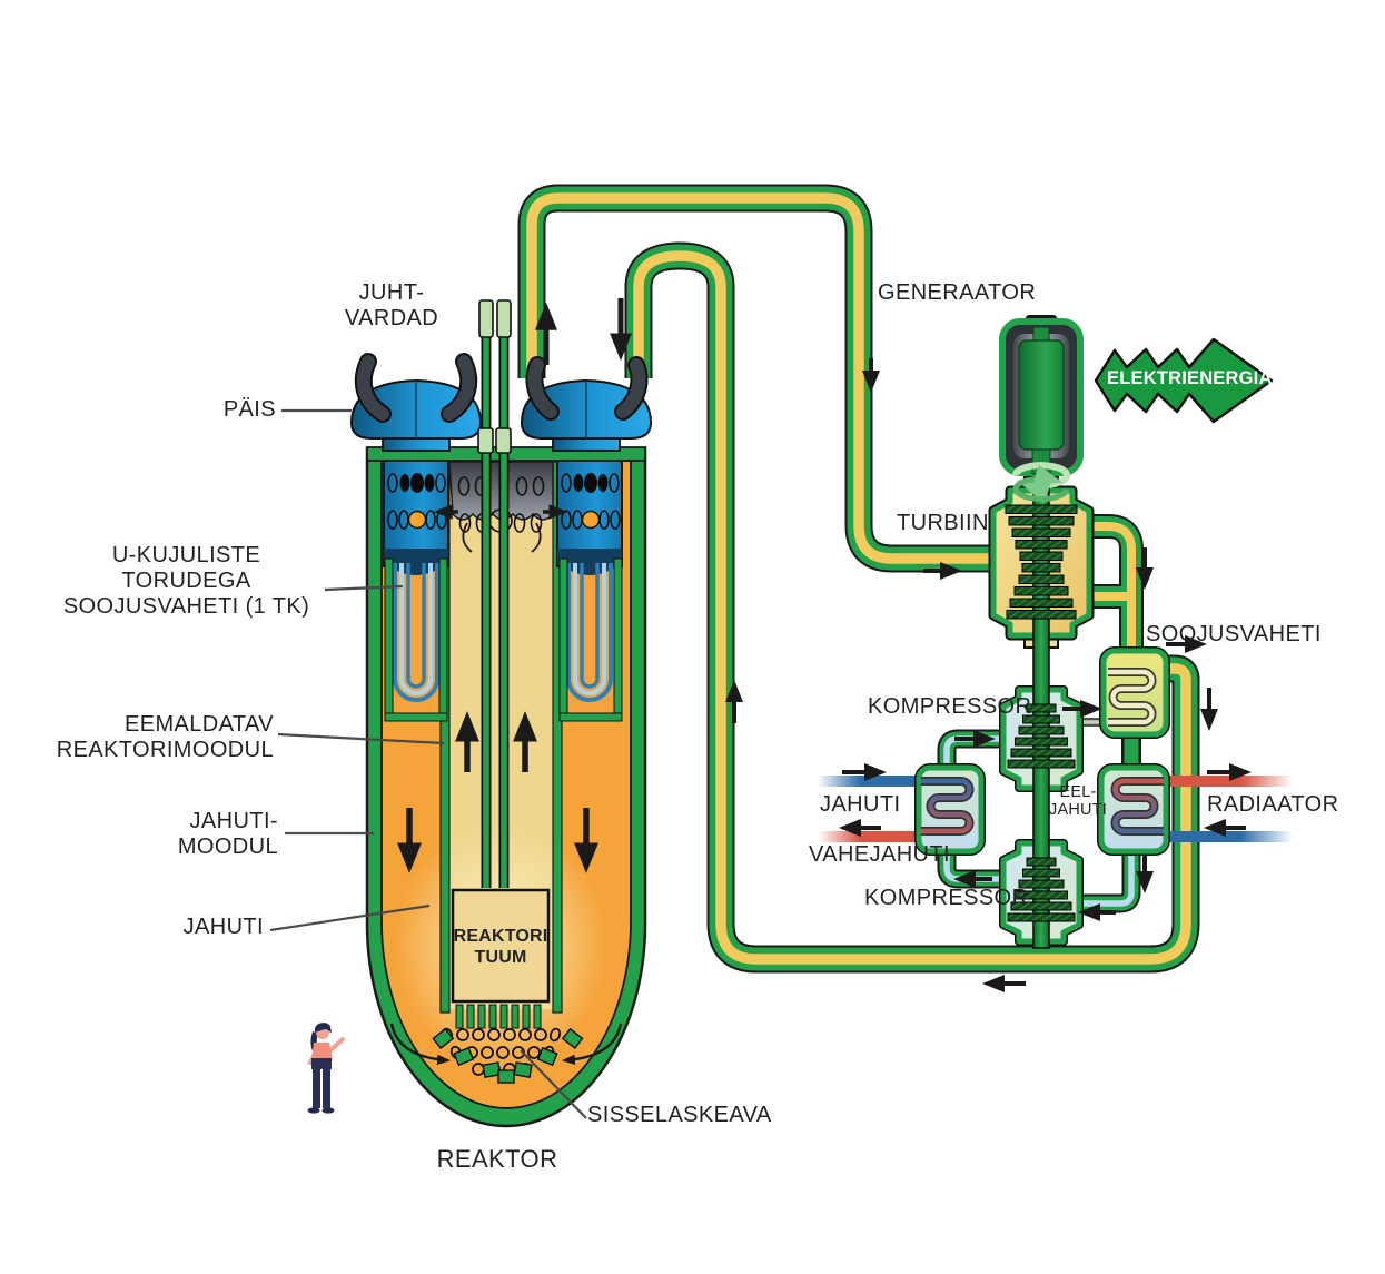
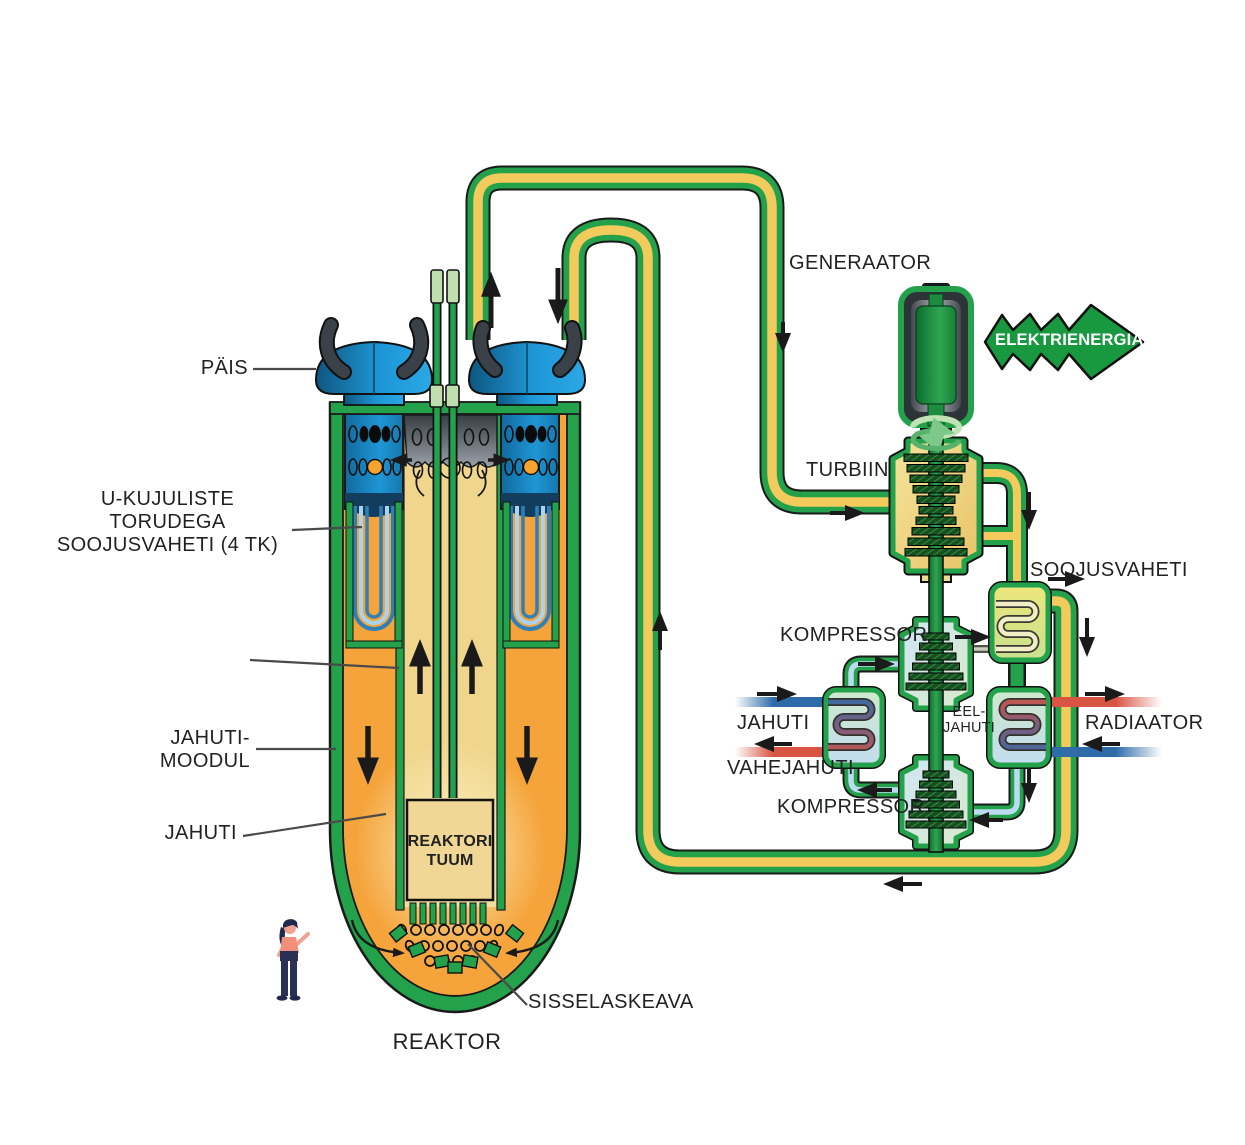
- JUHT-
- VARDAD
  PÄIS
  U-KUJULISTE
  TORUDEGA
- SOOJUSVAHETI (1 TK)
+ SOOJUSVAHETI (4 TK)
- EEMALDATAV
- REAKTORIMOODUL
  JAHUTI-
  MOODUL
  JAHUTI
  REAKTORI
  TUUM
  SISSELASKEAVA
  REAKTOR
  GENERAATOR
  ELEKTRIENERGIA
  TURBIIN
  SOOJUSVAHETI
  KOMPRESSOR
  JAHUTI
  EEL-
  JAHUTI
  RADIAATOR
  VAHEJAHUTI
  KOMPRESSOR
